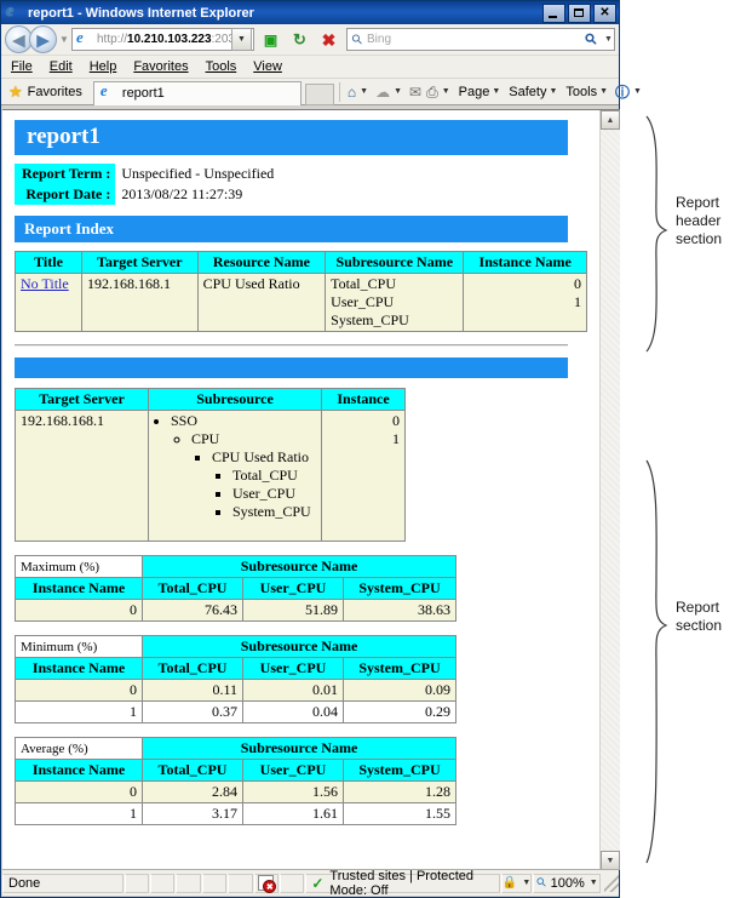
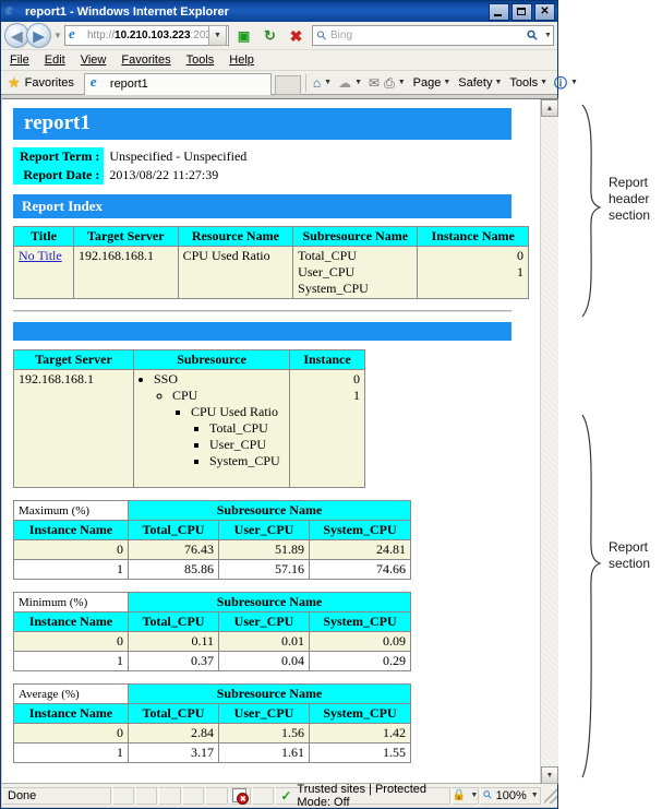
  e
  report1 - Windows Internet Explorer
  ✕
  ◀
  ▶
  ▼
  e
  http://10.210.103.223:20
  ▣
  ↻
  ✖
  Bing
  File
  Edit
- Help
+ View
  Favorites
  Tools
- View
+ Help
  ★
  Favorites
  e
  report1
  ⌂
  ☁
  ✉
  ⎙
  Page
  Safety
  Tools
  ⓘ
  report1
  Report Term :	Unspecified - Unspecified
  Report Date :	2013/08/22 11:27:39
  Report Index
  Title	Target Server	Resource Name	Subresource Name	Instance Name
  No Title	192.168.168.1	CPU Used Ratio	Total_CPU User_CPU System_CPU	0 1
  Target Server	Subresource	Instance
  192.168.168.1	SSO CPU CPU Used Ratio Total_CPU User_CPU System_CPU	0 1
  Maximum (%)	Subresource Name
  Instance Name	Total_CPU	User_CPU	System_CPU
- 0	76.43	51.89	38.63
+ 0	76.43	51.89	24.81
+ 1	85.86	57.16	74.66
  Minimum (%)	Subresource Name
  Instance Name	Total_CPU	User_CPU	System_CPU
  0	0.11	0.01	0.09
  1	0.37	0.04	0.29
  Average (%)	Subresource Name
  Instance Name	Total_CPU	User_CPU	System_CPU
- 0	2.84	1.56	1.28
+ 0	2.84	1.56	1.42
  1	3.17	1.61	1.55
  Done
  ✓
  Trusted sites | Protected Mode: Off
  🔒
  100%
  Report
  header
  section
  Report
  section
